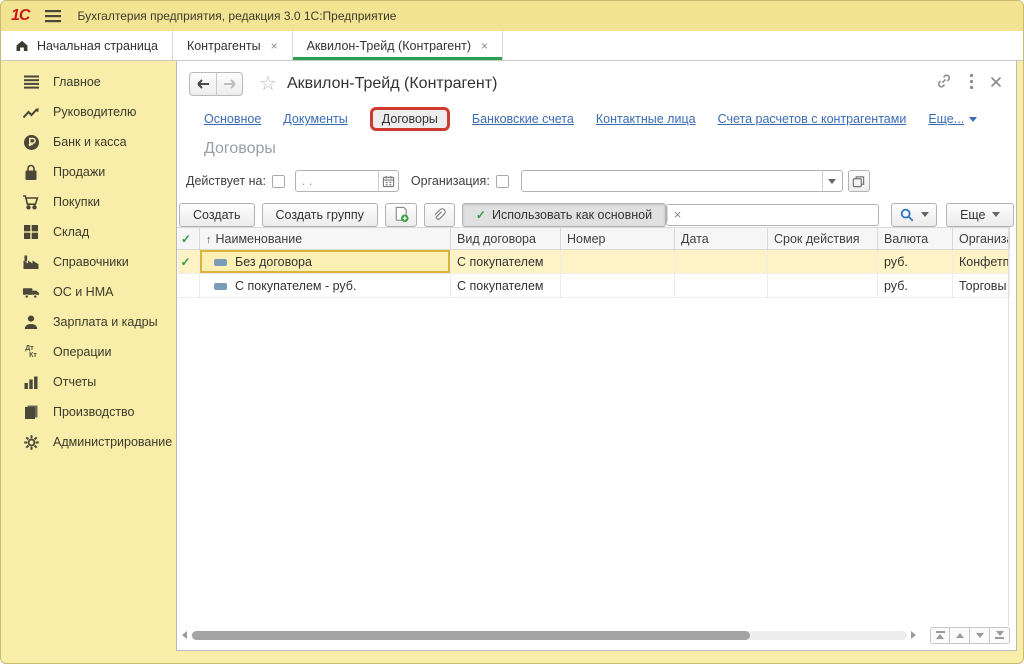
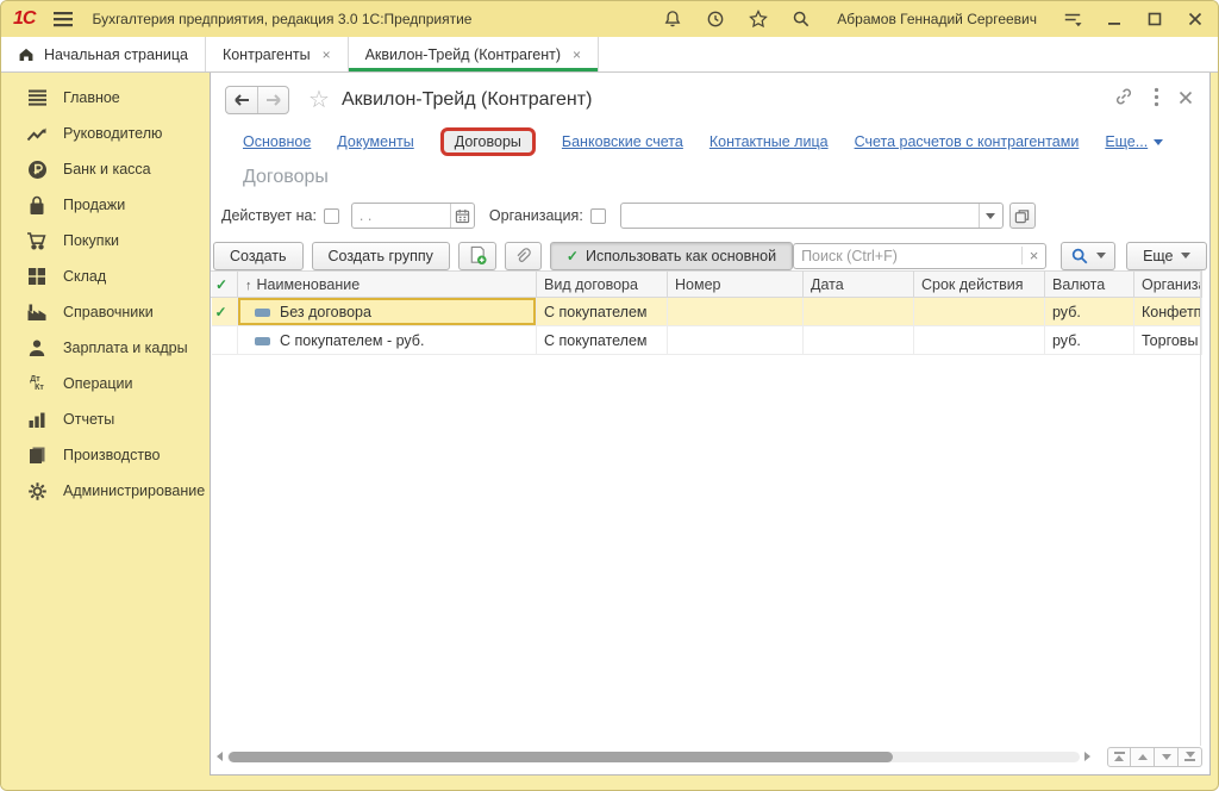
  1С
  Бухгалтерия предприятия, редакция 3.0 1С:Предприятие
+ Абрамов Геннадий Сергеевич
  Начальная страница
  Контрагенты
  ×
  Аквилон-Трейд (Контрагент)
  ×
  Главное
  Руководителю
  Банк и касса
  Продажи
  Покупки
  Склад
  Справочники
- ОС и НМА
  Зарплата и кадры
  Операции
  Отчеты
  Производство
  Администрирование
  ☆
  Аквилон-Трейд (Контрагент)
  Основное
  Документы
  Договоры
  Банковские счета
  Контактные лица
  Счета расчетов с контрагентами
  Еще...
  Договоры
  Действует на:
  . .
  Организация:
  Создать
  Создать группу
  ✓
  Использовать как основной
+ Поиск (Ctrl+F)
  ×
  Еще
  ✓	↑ Наименование	Вид договора	Номер	Дата	Срок действия	Валюта	Организ
  ✓	Без договора	С покупателем				руб.	Конфетп
  	С покупателем - руб.	С покупателем				руб.	Торговы
